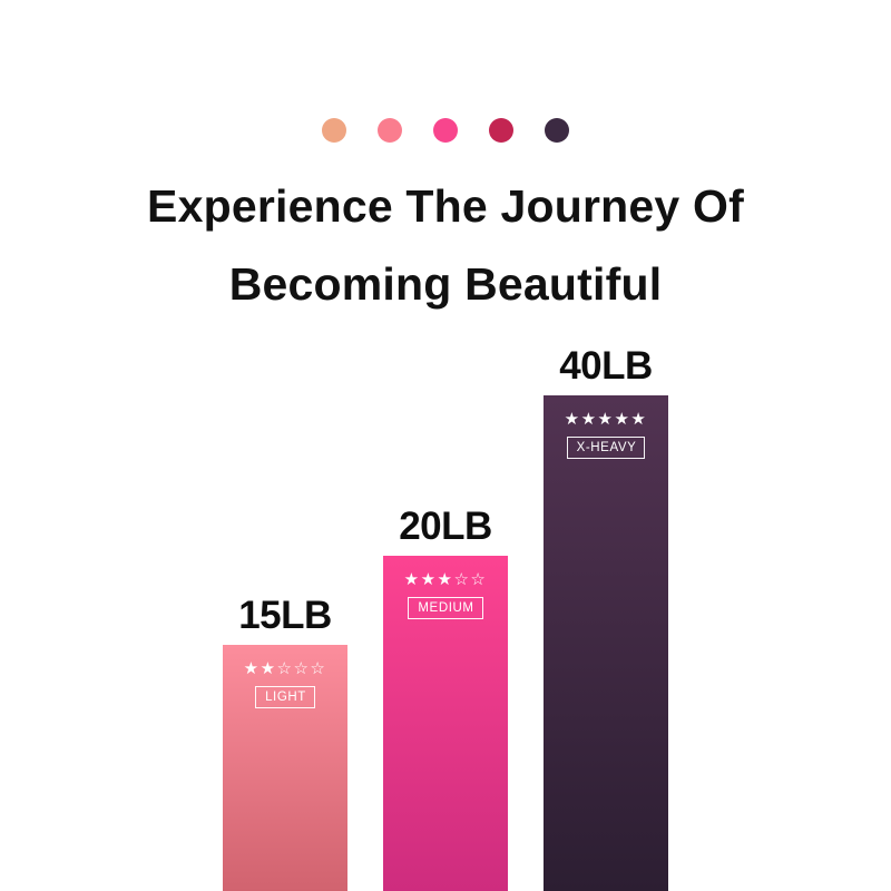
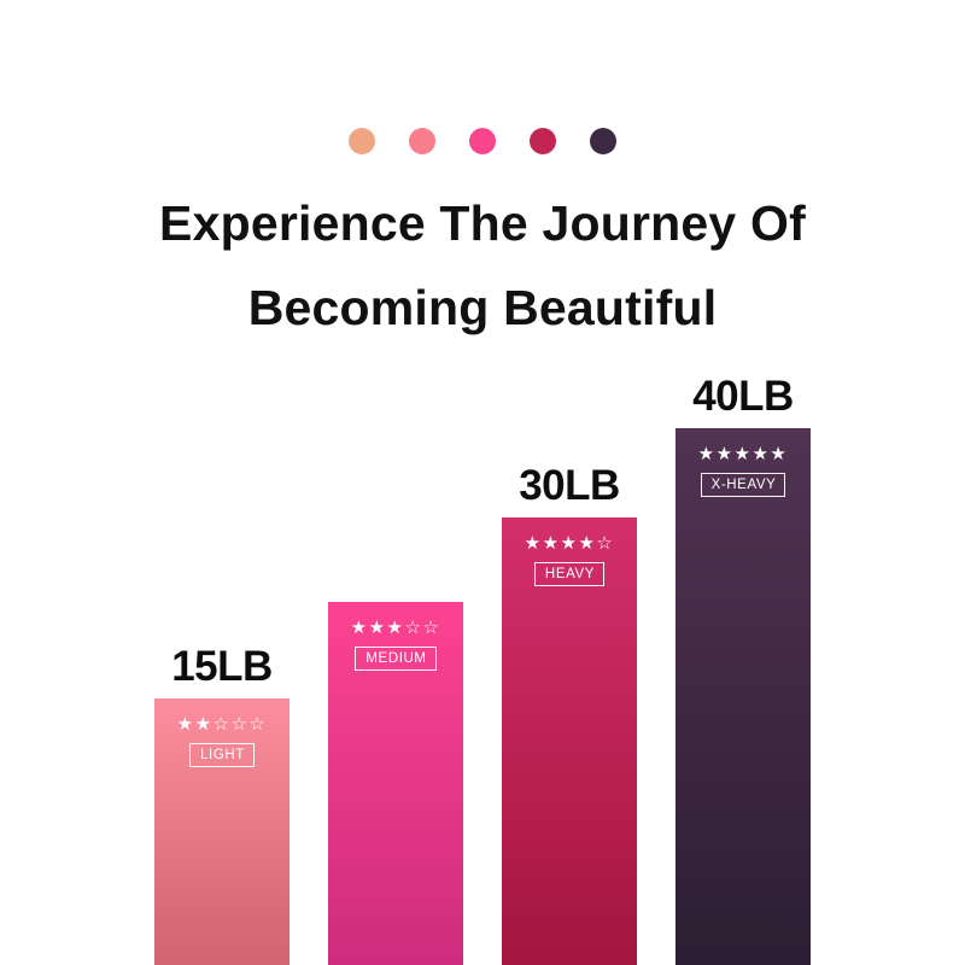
  Experience The Journey Of
  Becoming Beautiful
  15LB
  ★★☆☆☆
  LIGHT
- 20LB
  ★★★☆☆
  MEDIUM
+ 30LB
+ ★★★★☆
+ HEAVY
  40LB
  ★★★★★
  X-HEAVY
